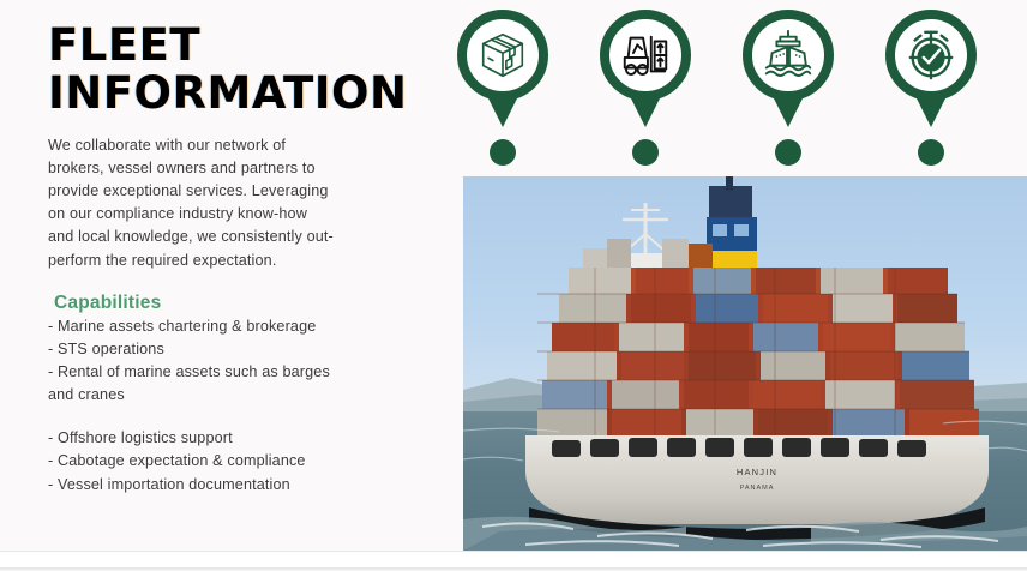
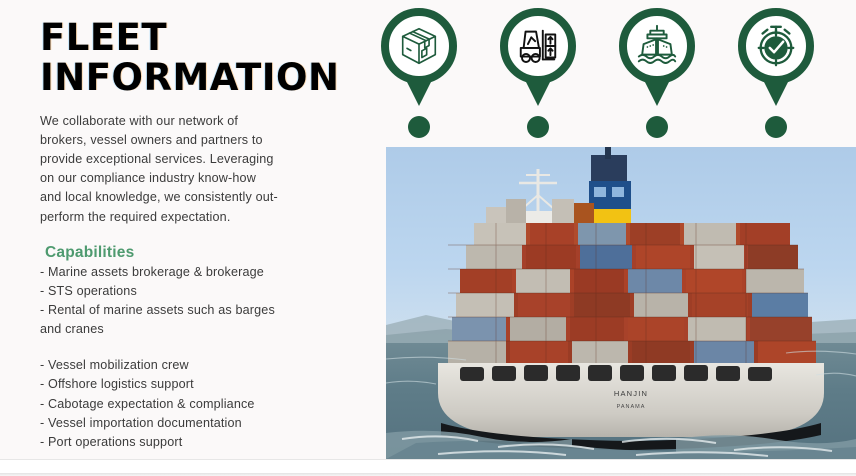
  FLEET
  INFORMATION
  We collaborate with our network of brokers, vessel owners and partners to provide exceptional services. Leveraging on our compliance industry know-how and local knowledge, we consistently out-perform the required expectation.
  Capabilities
- - Marine assets chartering & brokerage
+ - Marine assets brokerage & brokerage
  - STS operations
  - Rental of marine assets such as barges and cranes
+ - Vessel mobilization crew
  - Offshore logistics support
  - Cabotage expectation & compliance
  - Vessel importation documentation
+ - Port operations support
  HANJIN
